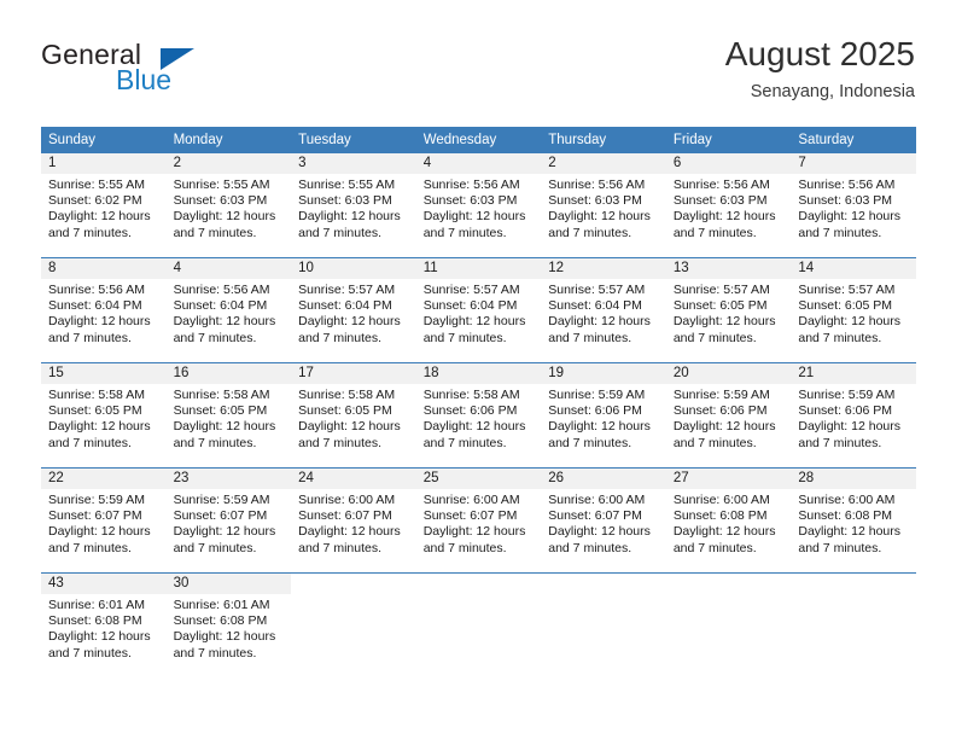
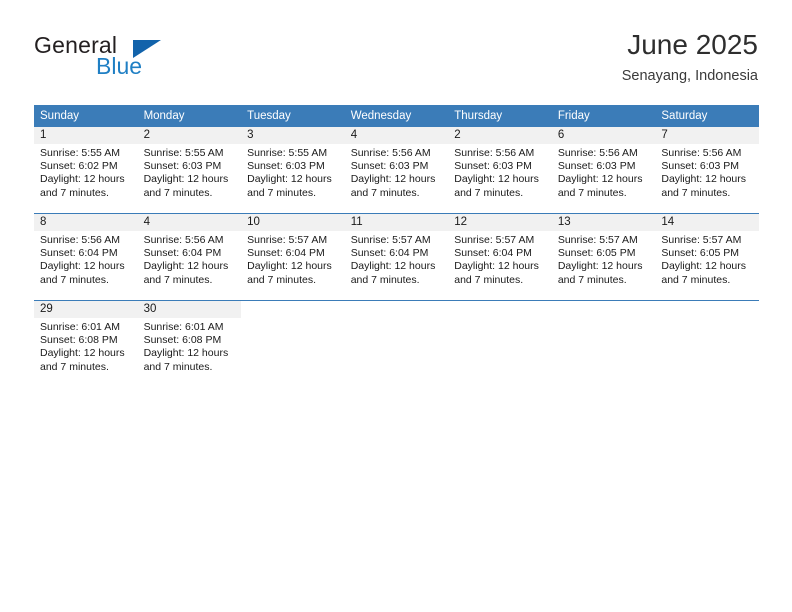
  General
  Blue
- August 2025
+ June 2025
  Senayang, Indonesia
  Sunday	Monday	Tuesday	Wednesday	Thursday	Friday	Saturday
  1 Sunrise: 5:55 AM Sunset: 6:02 PM Daylight: 12 hours and 7 minutes.	2 Sunrise: 5:55 AM Sunset: 6:03 PM Daylight: 12 hours and 7 minutes.	3 Sunrise: 5:55 AM Sunset: 6:03 PM Daylight: 12 hours and 7 minutes.	4 Sunrise: 5:56 AM Sunset: 6:03 PM Daylight: 12 hours and 7 minutes.	2 Sunrise: 5:56 AM Sunset: 6:03 PM Daylight: 12 hours and 7 minutes.	6 Sunrise: 5:56 AM Sunset: 6:03 PM Daylight: 12 hours and 7 minutes.	7 Sunrise: 5:56 AM Sunset: 6:03 PM Daylight: 12 hours and 7 minutes.
  8 Sunrise: 5:56 AM Sunset: 6:04 PM Daylight: 12 hours and 7 minutes.	4 Sunrise: 5:56 AM Sunset: 6:04 PM Daylight: 12 hours and 7 minutes.	10 Sunrise: 5:57 AM Sunset: 6:04 PM Daylight: 12 hours and 7 minutes.	11 Sunrise: 5:57 AM Sunset: 6:04 PM Daylight: 12 hours and 7 minutes.	12 Sunrise: 5:57 AM Sunset: 6:04 PM Daylight: 12 hours and 7 minutes.	13 Sunrise: 5:57 AM Sunset: 6:05 PM Daylight: 12 hours and 7 minutes.	14 Sunrise: 5:57 AM Sunset: 6:05 PM Daylight: 12 hours and 7 minutes.
- 15 Sunrise: 5:58 AM Sunset: 6:05 PM Daylight: 12 hours and 7 minutes.	16 Sunrise: 5:58 AM Sunset: 6:05 PM Daylight: 12 hours and 7 minutes.	17 Sunrise: 5:58 AM Sunset: 6:05 PM Daylight: 12 hours and 7 minutes.	18 Sunrise: 5:58 AM Sunset: 6:06 PM Daylight: 12 hours and 7 minutes.	19 Sunrise: 5:59 AM Sunset: 6:06 PM Daylight: 12 hours and 7 minutes.	20 Sunrise: 5:59 AM Sunset: 6:06 PM Daylight: 12 hours and 7 minutes.	21 Sunrise: 5:59 AM Sunset: 6:06 PM Daylight: 12 hours and 7 minutes.
- 22 Sunrise: 5:59 AM Sunset: 6:07 PM Daylight: 12 hours and 7 minutes.	23 Sunrise: 5:59 AM Sunset: 6:07 PM Daylight: 12 hours and 7 minutes.	24 Sunrise: 6:00 AM Sunset: 6:07 PM Daylight: 12 hours and 7 minutes.	25 Sunrise: 6:00 AM Sunset: 6:07 PM Daylight: 12 hours and 7 minutes.	26 Sunrise: 6:00 AM Sunset: 6:07 PM Daylight: 12 hours and 7 minutes.	27 Sunrise: 6:00 AM Sunset: 6:08 PM Daylight: 12 hours and 7 minutes.	28 Sunrise: 6:00 AM Sunset: 6:08 PM Daylight: 12 hours and 7 minutes.
- 43 Sunrise: 6:01 AM Sunset: 6:08 PM Daylight: 12 hours and 7 minutes.	30 Sunrise: 6:01 AM Sunset: 6:08 PM Daylight: 12 hours and 7 minutes.
+ 29 Sunrise: 6:01 AM Sunset: 6:08 PM Daylight: 12 hours and 7 minutes.	30 Sunrise: 6:01 AM Sunset: 6:08 PM Daylight: 12 hours and 7 minutes.
